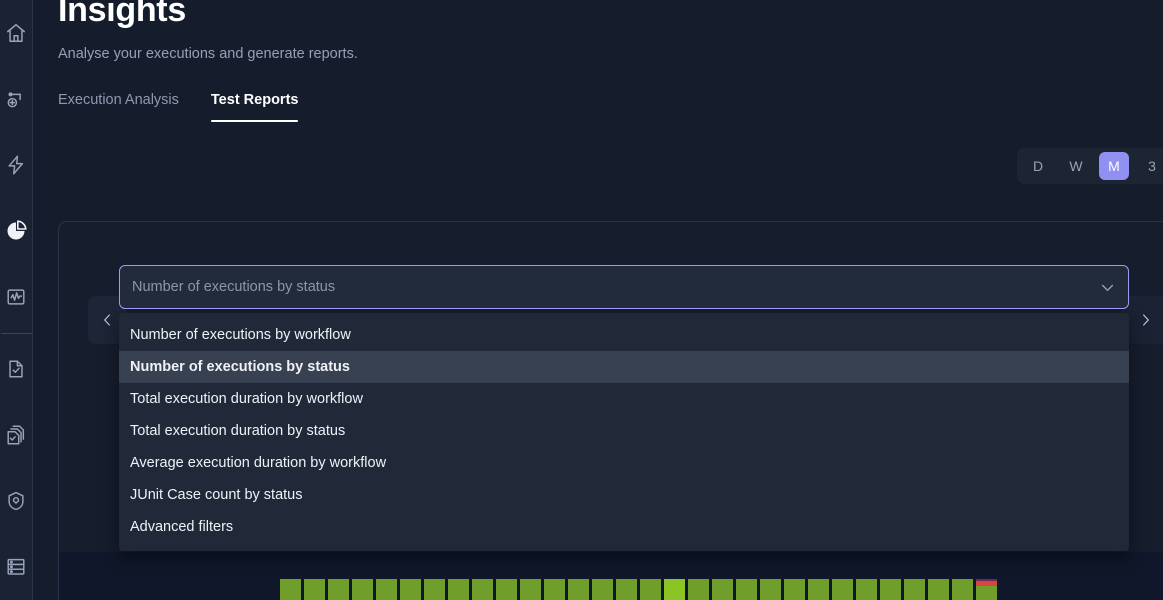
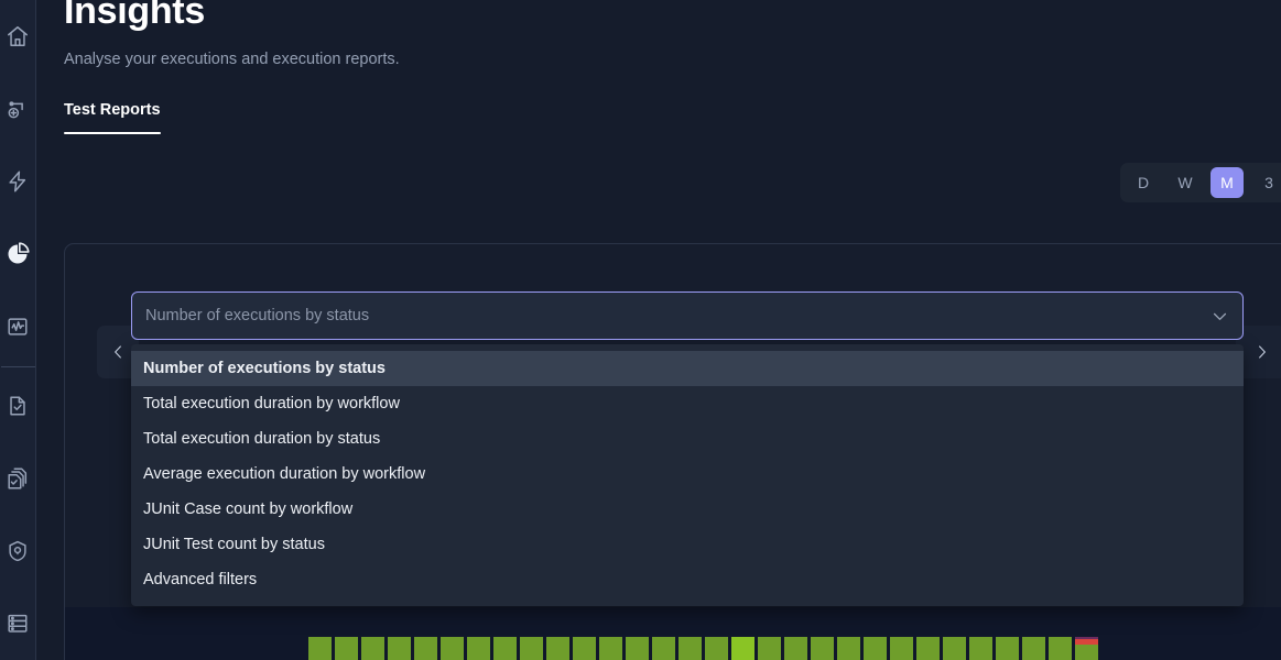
  Insights
- Analyse your executions and generate reports.
+ Analyse your executions and execution reports.
- Execution Analysis
  Test Reports
  D
  W
  M
  3
- Number of executions by workflow
  Number of executions by status
  Total execution duration by workflow
  Total execution duration by status
  Average execution duration by workflow
+ JUnit Case count by workflow
- JUnit Case count by status
+ JUnit Test count by status
  Advanced filters
  Number of executions by status
